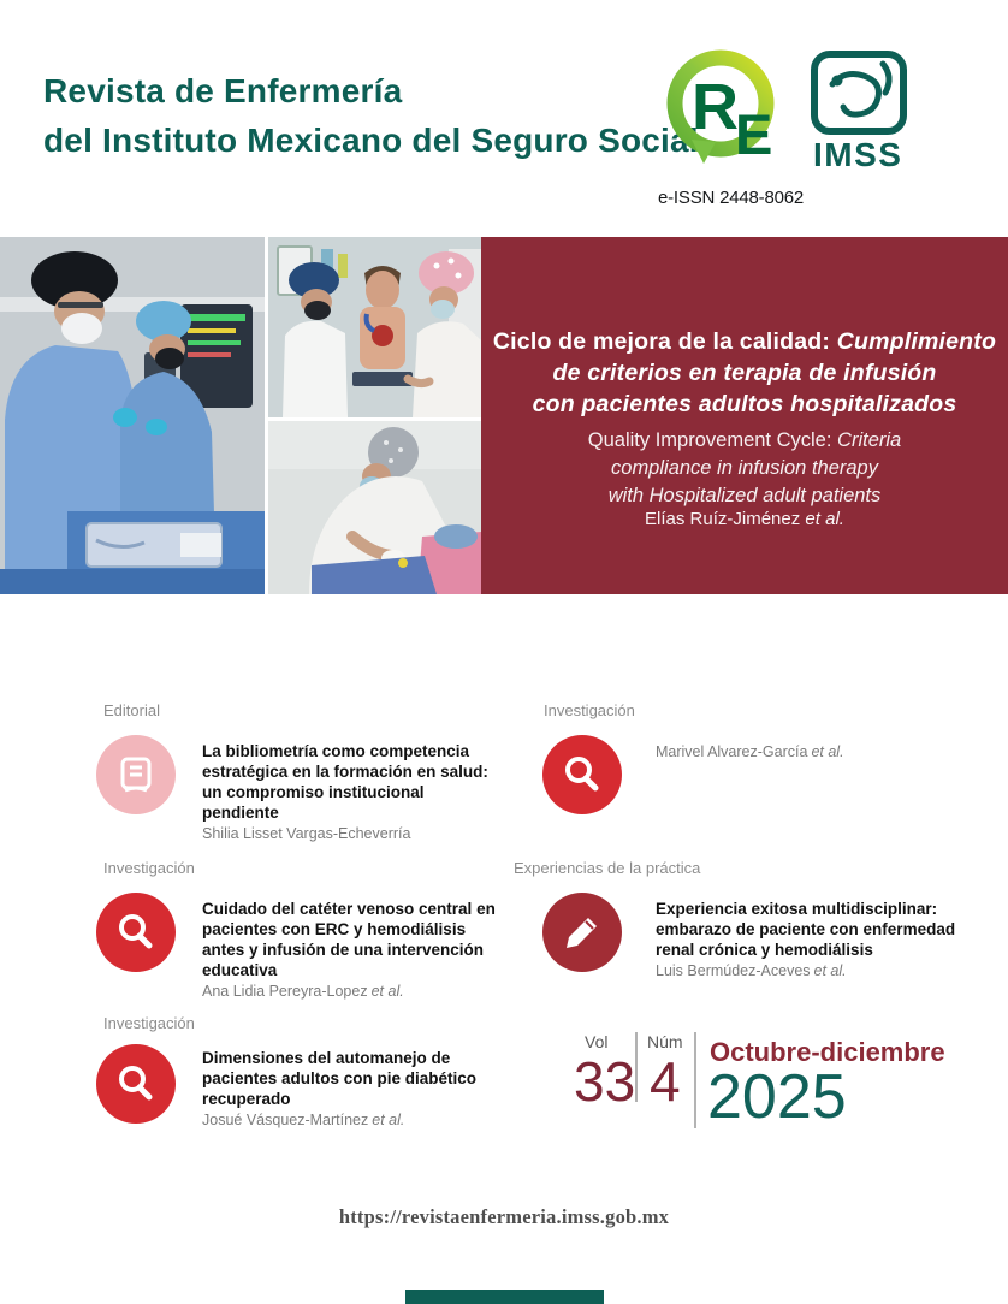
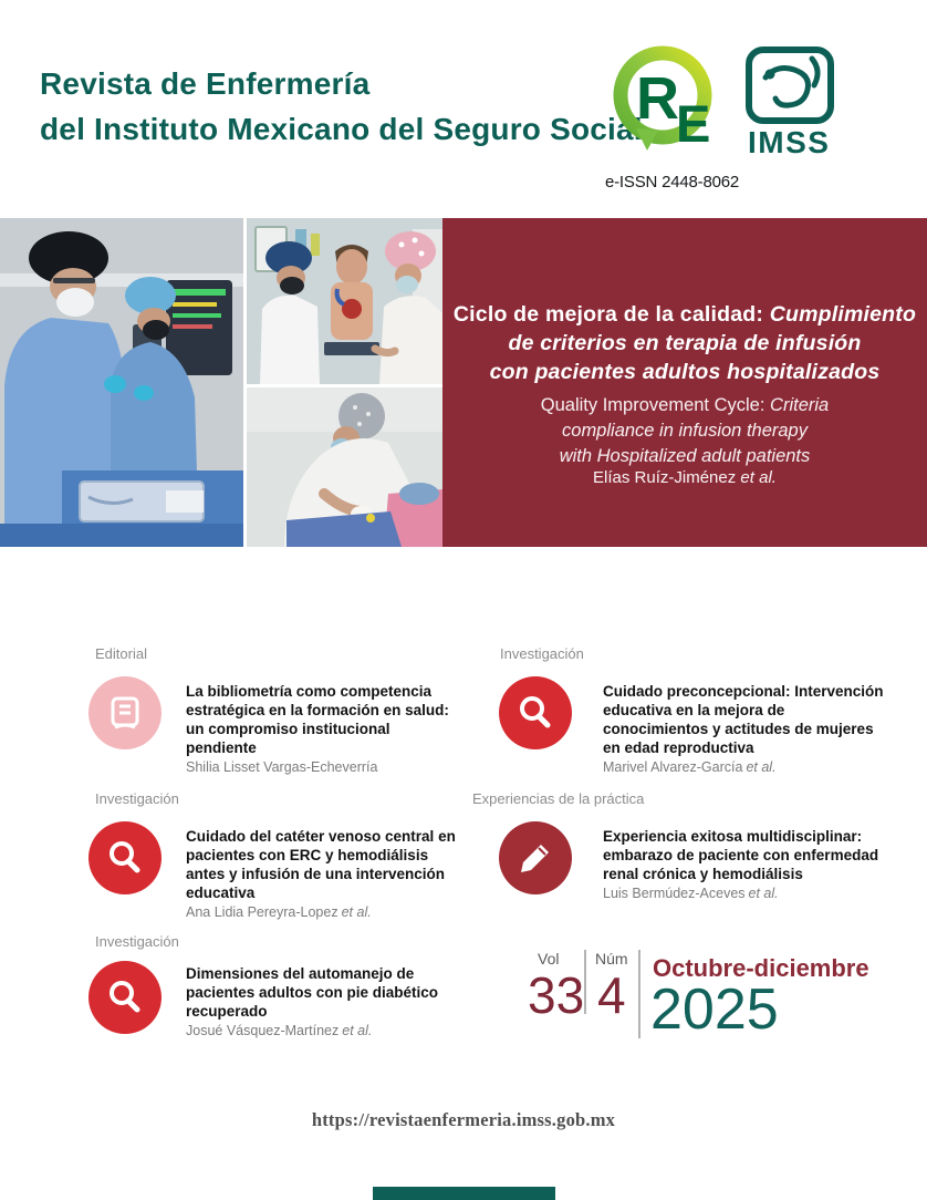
  Revista de Enfermería
  del Instituto Mexicano del Seguro Socia
  R
  E
  IMSS
  e-ISSN 2448-8062
  Ciclo de mejora de la calidad: Cumplimiento
  de criterios en terapia de infusión
  con pacientes adultos hospitalizados
  Quality Improvement Cycle: Criteria
  compliance in infusion therapy
  with Hospitalized adult patients
  Elías Ruíz-Jiménez et al.
  Editorial
  La bibliometría como competencia estratégica en la formación en salud: un compromiso institucional pendiente
  Shilia Lisset Vargas-Echeverría
  Investigación
+ Cuidado preconcepcional: Intervención educativa en la mejora de conocimientos y actitudes de mujeres en edad reproductiva
  Marivel Alvarez-García et al.
  Investigación
  Cuidado del catéter venoso central en pacientes con ERC y hemodiálisis antes y infusión de una intervención educativa
  Ana Lidia Pereyra-Lopez et al.
  Experiencias de la práctica
  Experiencia exitosa multidisciplinar: embarazo de paciente con enfermedad renal crónica y hemodiálisis
  Luis Bermúdez-Aceves et al.
  Investigación
  Dimensiones del automanejo de pacientes adultos con pie diabético recuperado
  Josué Vásquez-Martínez et al.
  Vol
  33
  Núm
  4
  Octubre-diciembre
  2025
  https://revistaenfermeria.imss.gob.mx
